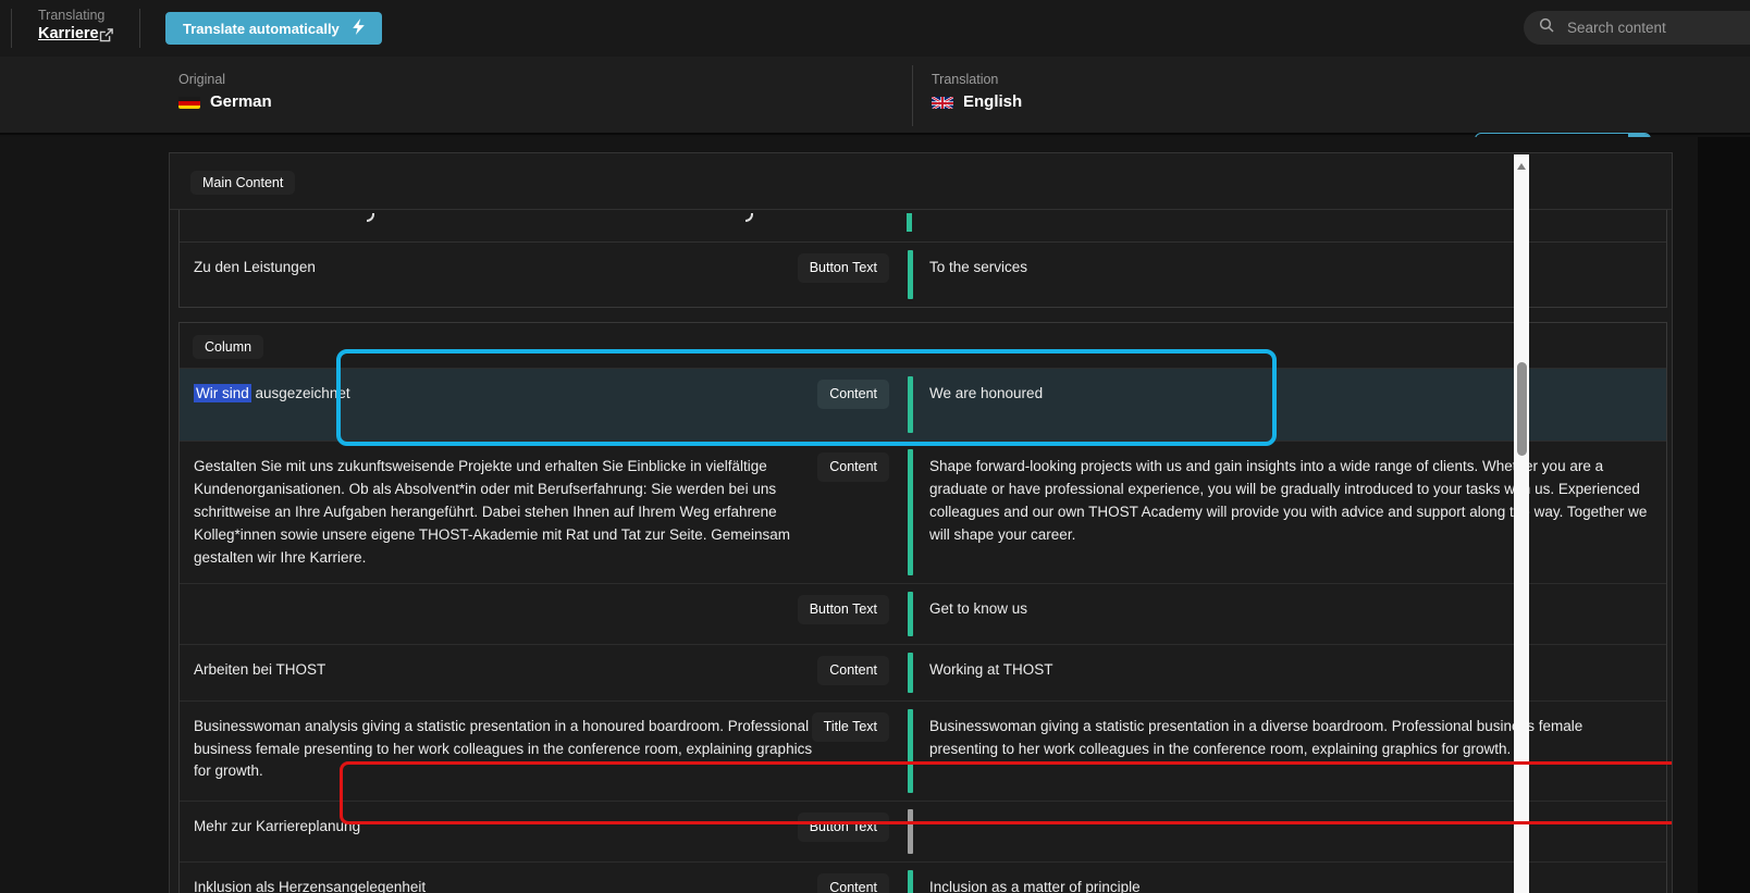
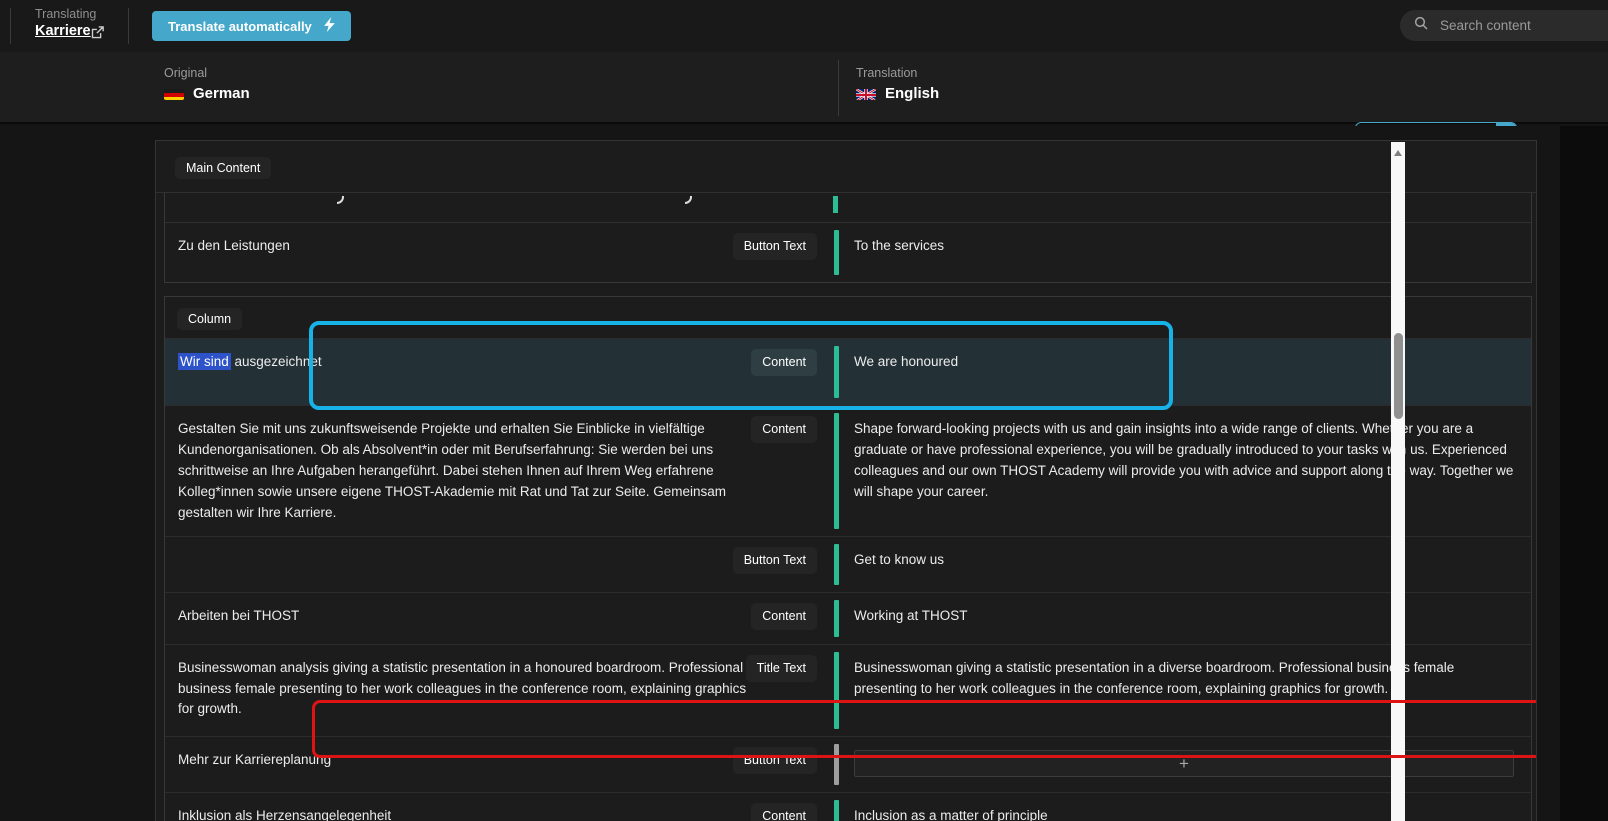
  Translating
  Karriere
  Translate automatically
  Search content
  Original
  German
  Translation
  English
  Main Content
  Zu den Leistungen
  Button Text
  To the services
  Column
  Wir sind ausgezeichnet
  Content
  We are honoured
  Gestalten Sie mit uns zukunftsweisende Projekte und erhalten Sie Einblicke in vielfältige Kundenorganisationen. Ob als Absolvent*in oder mit Berufserfahrung: Sie werden bei uns schrittweise an Ihre Aufgaben herangeführt. Dabei stehen Ihnen auf Ihrem Weg erfahrene Kolleg*innen sowie unsere eigene THOST-Akademie mit Rat und Tat zur Seite. Gemeinsam gestalten wir Ihre Karriere.
  Content
  Shape forward-looking projects with us and gain insights into a wide range of clients. Wher you are a graduate or have professional experience, you will be gradually introduced to your tasks w us. Experienced colleagues and our own THOST Academy will provide you with advice and support along t way. Together we will shape your career.
  Button Text
  Get to know us
  Arbeiten bei THOST
  Content
  Working at THOST
  Businesswoman analysis giving a statistic presentation in a honoured boardroom. Professional business female presenting to her work colleagues in the conference room, explaining graphics for growth.
  Title Text
  Businesswoman giving a statistic presentation in a diverse boardroom. Professional busins female presenting to her work colleagues in the conference room, explaining graphics for growth.
  Mehr zur Karriereplanung
  Button Text
+ +
  Inklusion als Herzensangelegenheit
  Content
  Inclusion as a matter of principle
